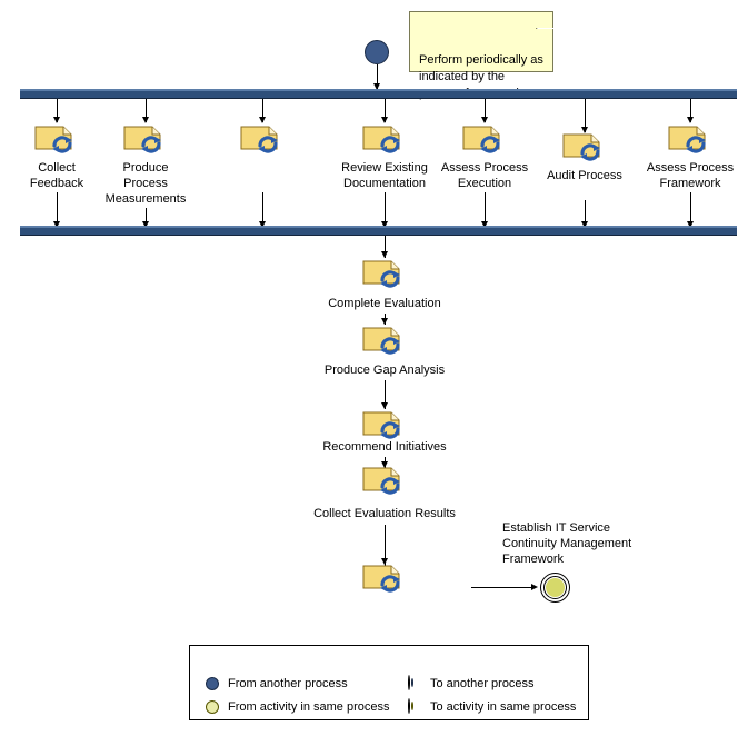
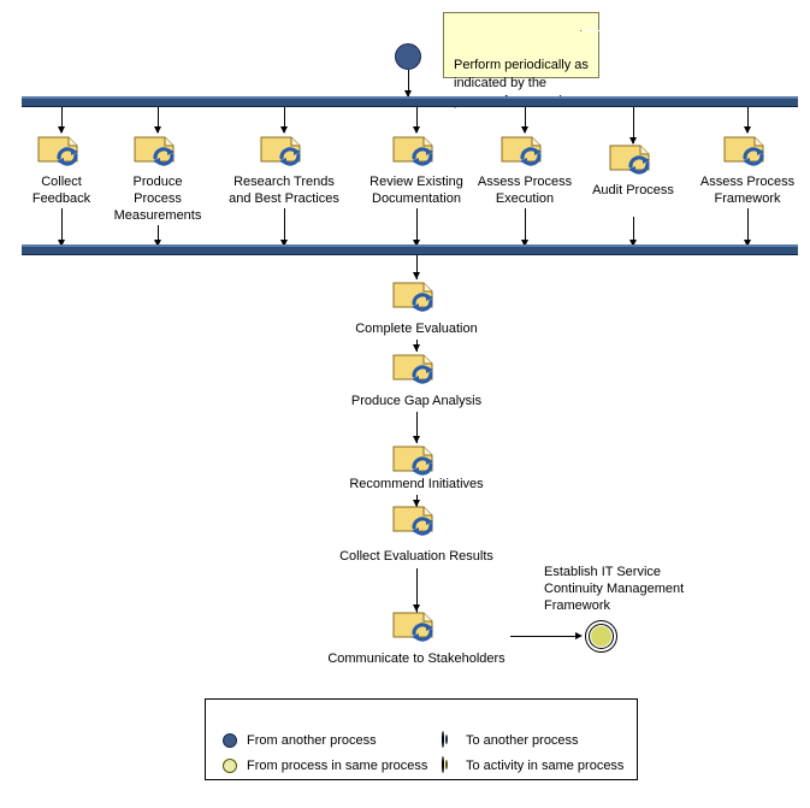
  Collect
  Feedback
  Produce
  Process
  Measurements
+ Research Trends
+ and Best Practices
  Review Existing
  Documentation
  Assess Process
  Execution
  Audit Process
  Assess Process
  Framework
  Complete Evaluation
  Produce Gap Analysis
  Recommend Initiatives
  Collect Evaluation Results
+ Communicate to Stakeholders
  Establish IT Service
  Continuity Management
  Framework
  From another process
  To another process
- From activity in same process
+ From process in same process
  To activity in same process
